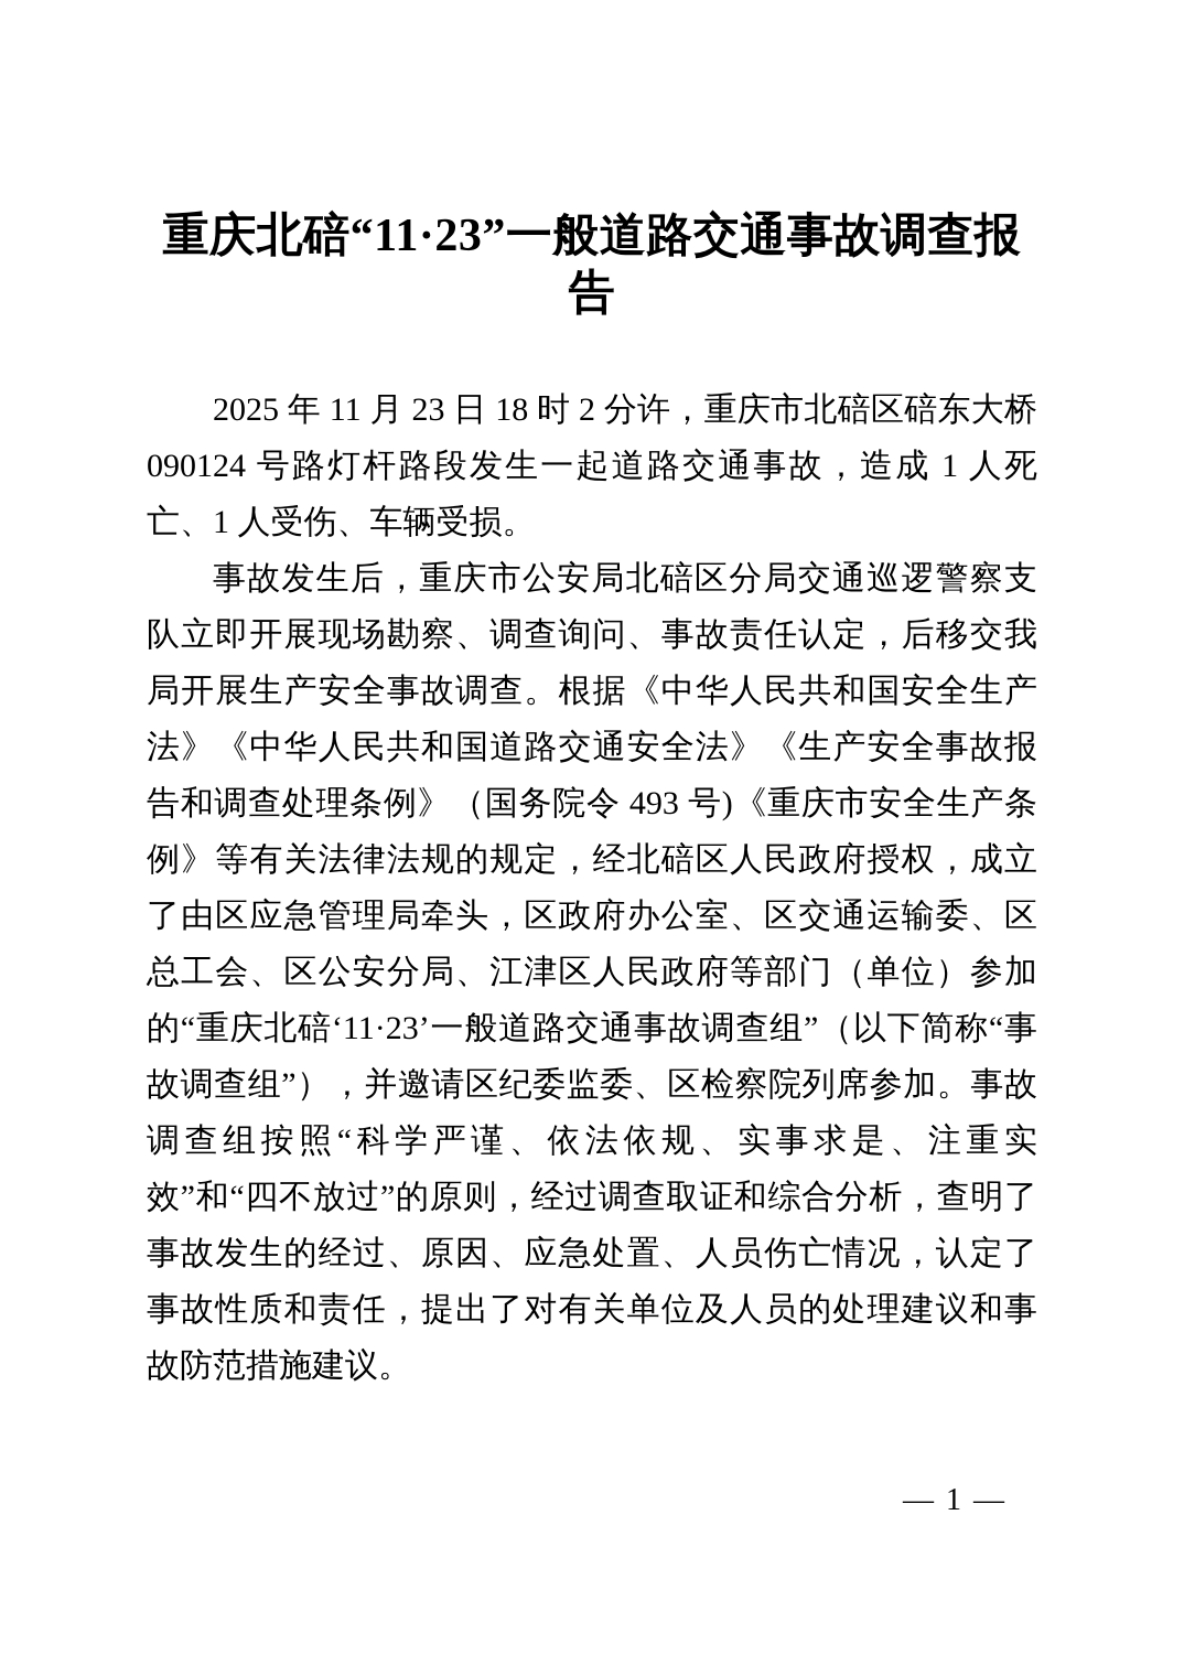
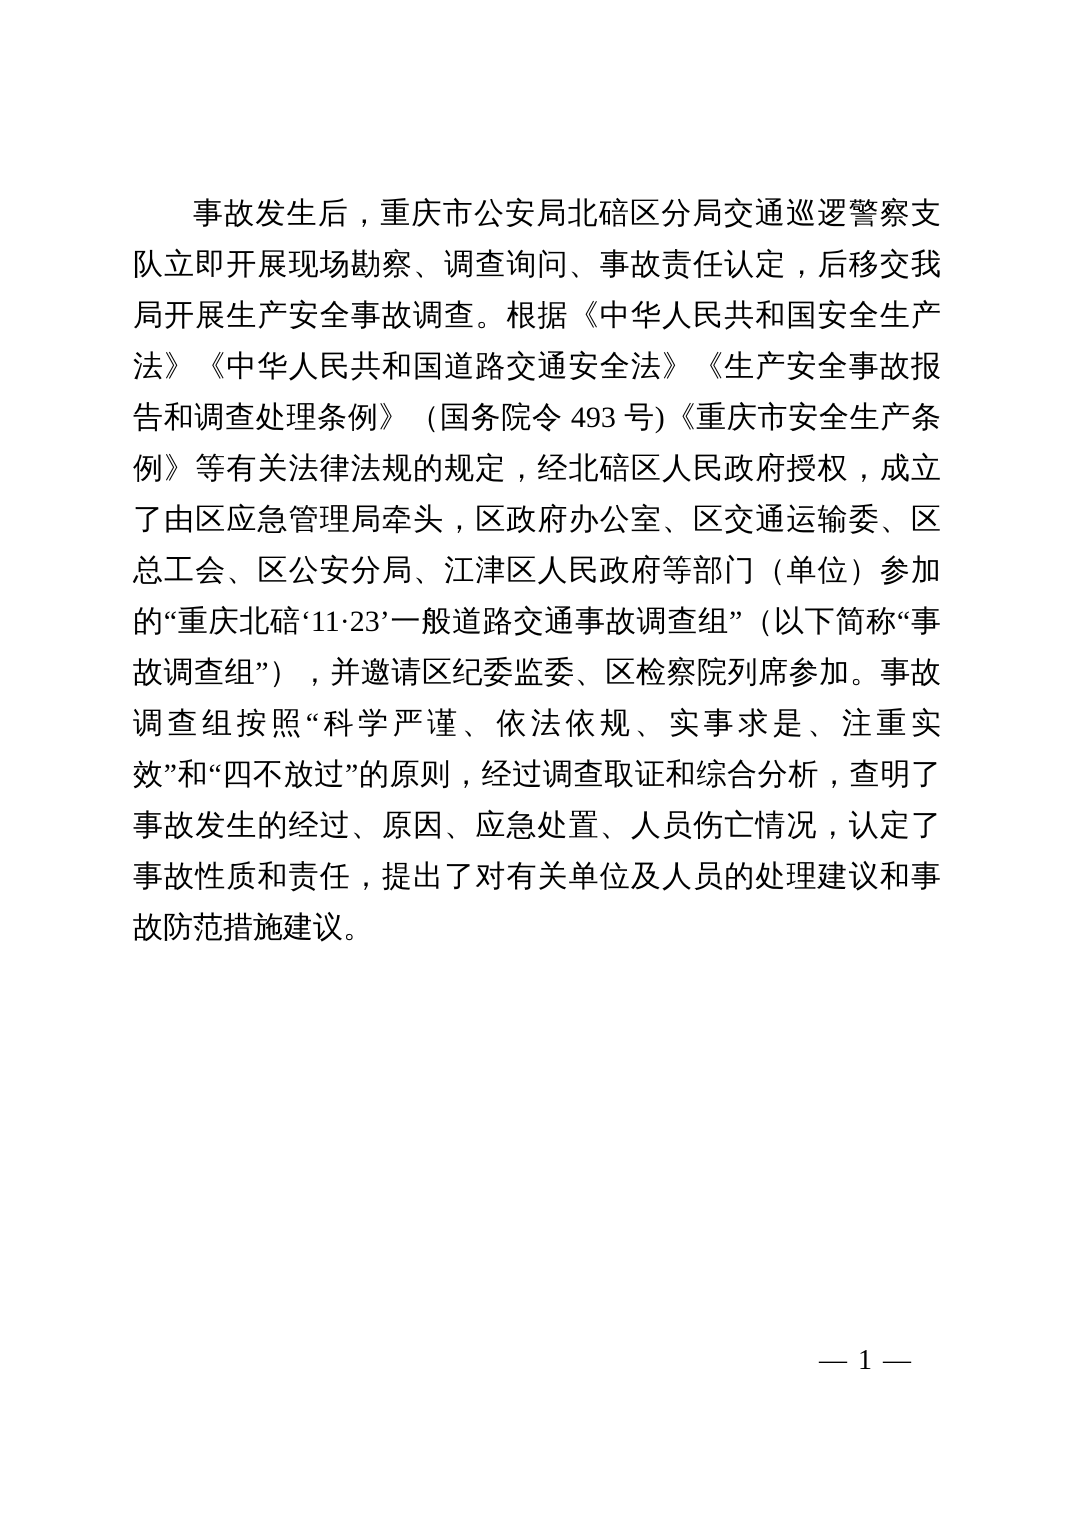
- 重庆北碚“11·23”一般道路交通事故调查报告
- 2025 年 11 月 23 日 18 时 2 分许，重庆市北碚区碚东大桥 090124 号路灯杆路段发生一起道路交通事故，造成 1 人死亡、1 人受伤、车辆受损。
  事故发生后，重庆市公安局北碚区分局交通巡逻警察支队立即开展现场勘察、调查询问、事故责任认定，后移交我局开展生产安全事故调查。根据《中华人民共和国安全生产法》《中华人民共和国道路交通安全法》《生产安全事故报告和调查处理条例》（国务院令 493 号)《重庆市安全生产条例》等有关法律法规的规定，经北碚区人民政府授权，成立了由区应急管理局牵头，区政府办公室、区交通运输委、区总工会、区公安分局、江津区人民政府等部门（单位）参加的“重庆北碚‘11·23’一般道路交通事故调查组”（以下简称“事故调查组”），并邀请区纪委监委、区检察院列席参加。事故调查组按照“科学严谨、依法依规、实事求是、注重实效”和“四不放过”的原则，经过调查取证和综合分析，查明了事故发生的经过、原因、应急处置、人员伤亡情况，认定了事故性质和责任，提出了对有关单位及人员的处理建议和事故防范措施建议。
  — 1 —
